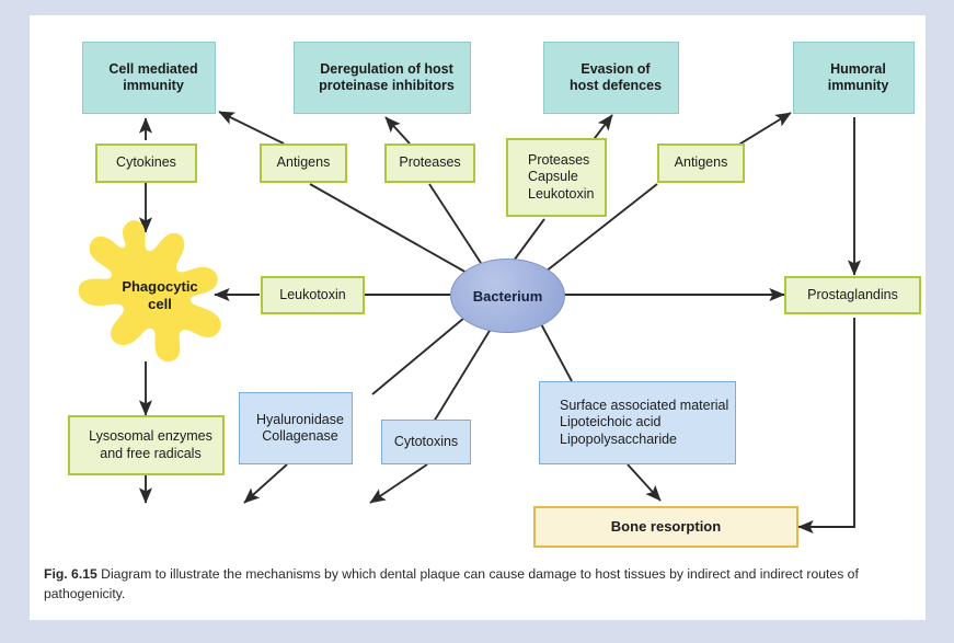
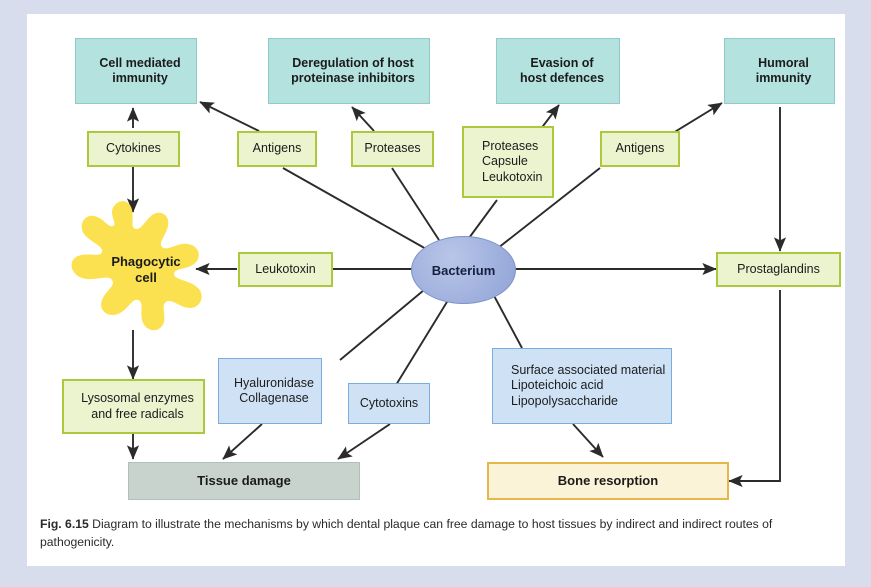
  Cell mediated
  immunity
  Deregulation of host
  proteinase inhibitors
  Evasion of
  host defences
  Humoral
  immunity
  Cytokines
  Antigens
  Proteases
  Proteases
  Capsule
  Leukotoxin
  Antigens
  Bacterium
  Phagocytic
  cell
  Leukotoxin
  Prostaglandins
  Lysosomal enzymes
  and free radicals
  Hyaluronidase
  Collagenase
  Cytotoxins
  Surface associated material
  Lipoteichoic acid
  Lipopolysaccharide
+ Tissue damage
  Bone resorption
- Fig. 6.15 Diagram to illustrate the mechanisms by which dental plaque can cause damage to host tissues by indirect and indirect routes of pathogenicity.
+ Fig. 6.15 Diagram to illustrate the mechanisms by which dental plaque can free damage to host tissues by indirect and indirect routes of pathogenicity.
